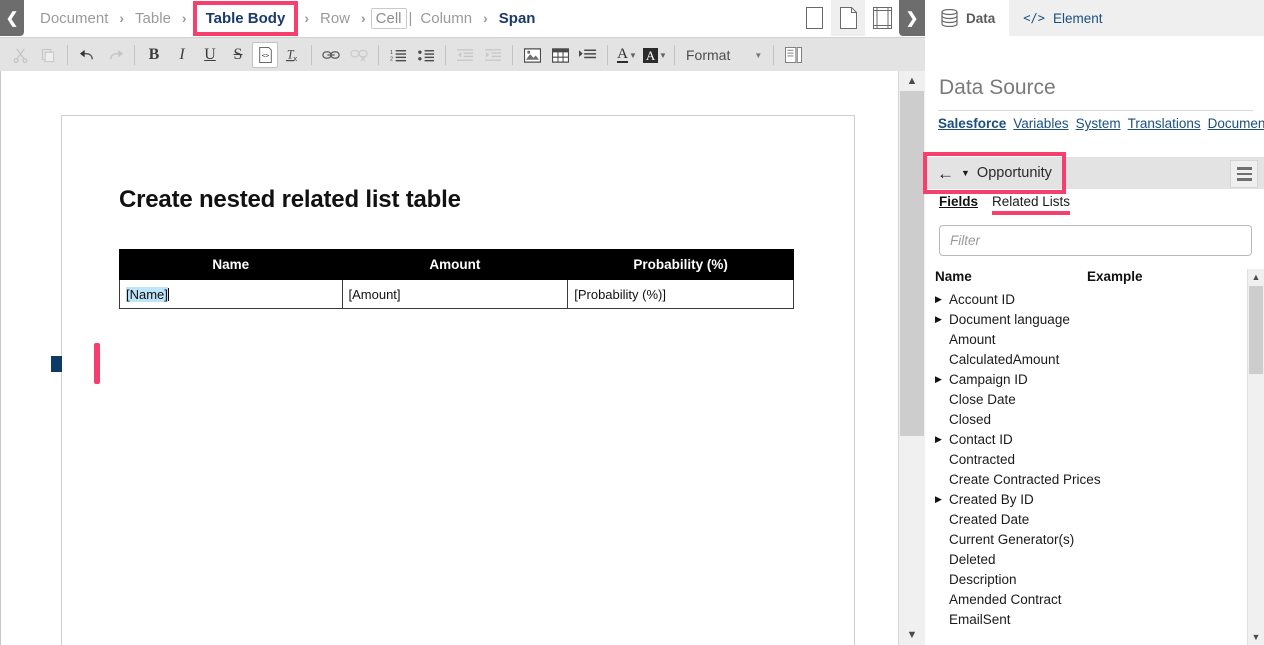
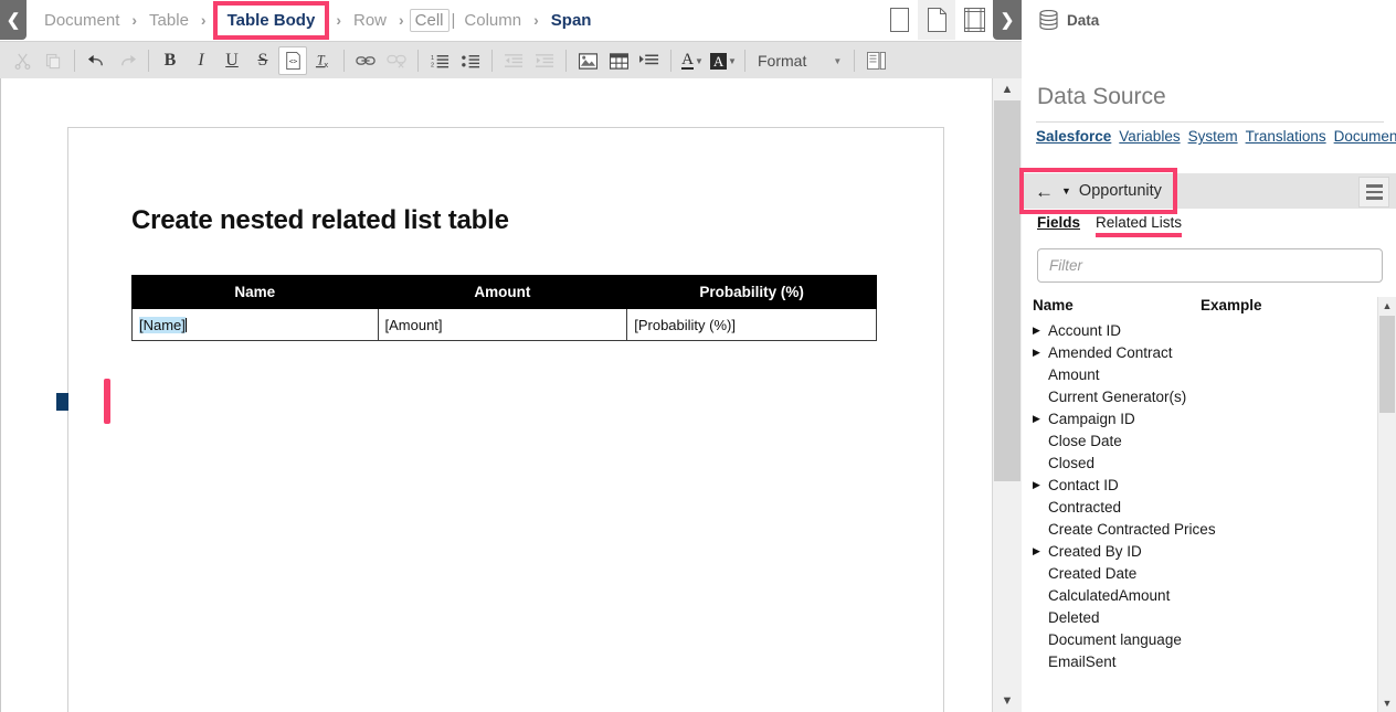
  ❮
  Document
  ›
  Table
  ›
  Table Body
  ›
  Row
  ›
  Cell
  |
  Column
  ›
  Span
  ❯
  B
  I
  U
  S
  T
  x
  A
  ▼
  A
  ▼
  Format
  ▼
  Create nested related list table
  Name	Amount	Probability (%)
  [Name]	[Amount]	[Probability (%)]
  ▲
  ▼
  Data
- </>
- Element
  Data Source
  Salesforce Variables System Translations Documen
  ←
  ▼
  Opportunity
  Fields
  Related Lists
  Filter
  Name
  Example
  ▶
  Account ID
  ▶
- Document language
+ Amended Contract
  Amount
- CalculatedAmount
+ Current Generator(s)
  ▶
  Campaign ID
  Close Date
  Closed
  ▶
  Contact ID
  Contracted
  Create Contracted Prices
  ▶
  Created By ID
  Created Date
- Current Generator(s)
+ CalculatedAmount
  Deleted
- Description
- Amended Contract
+ Document language
  EmailSent
  ▲
  ▼
